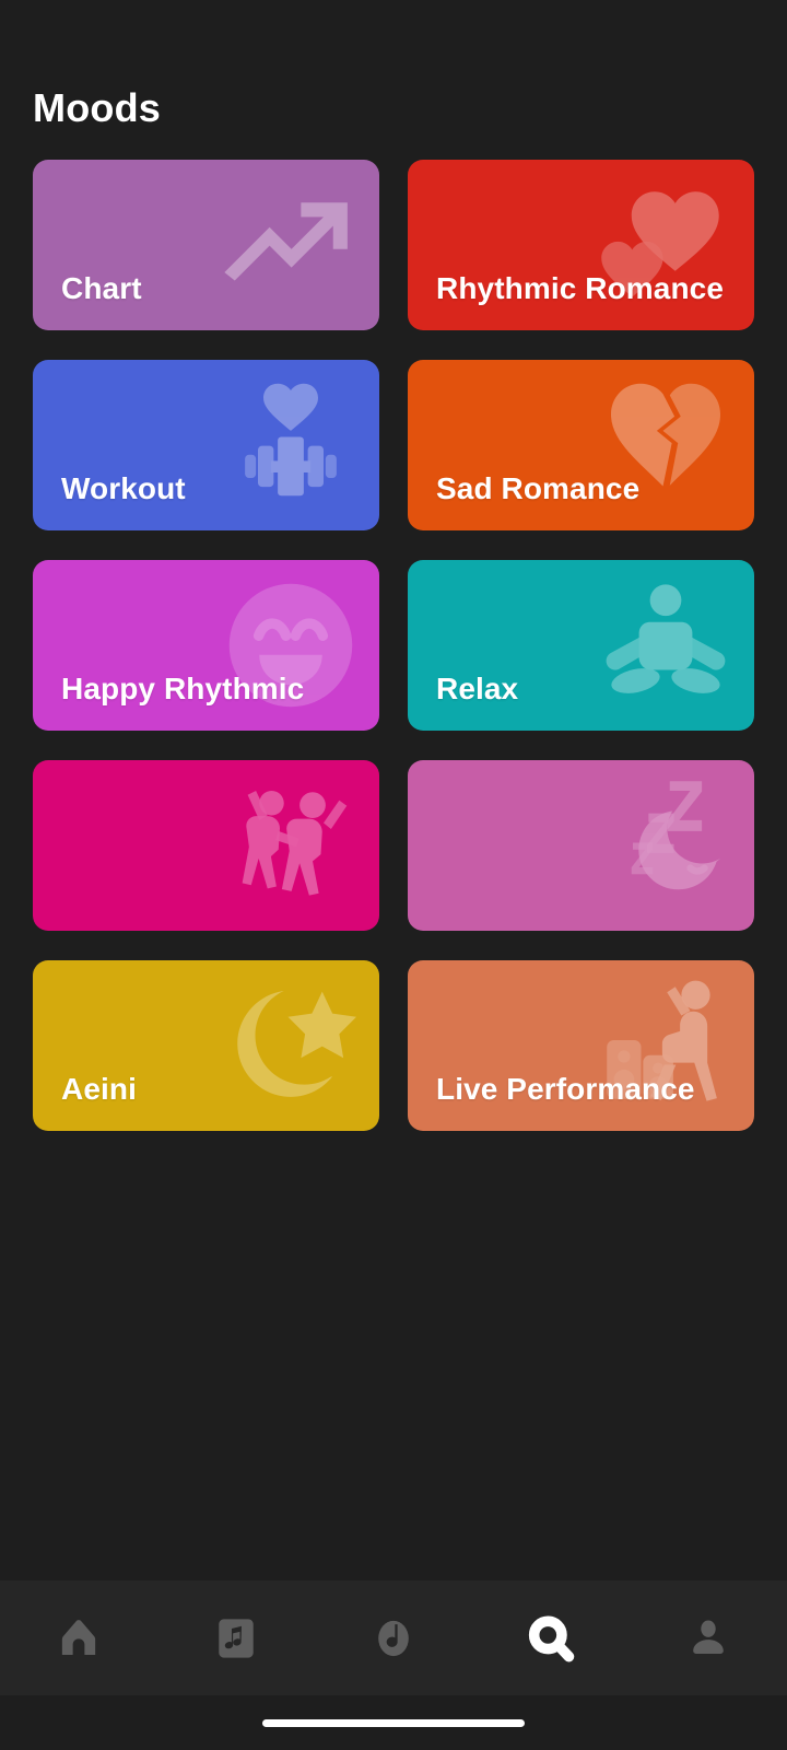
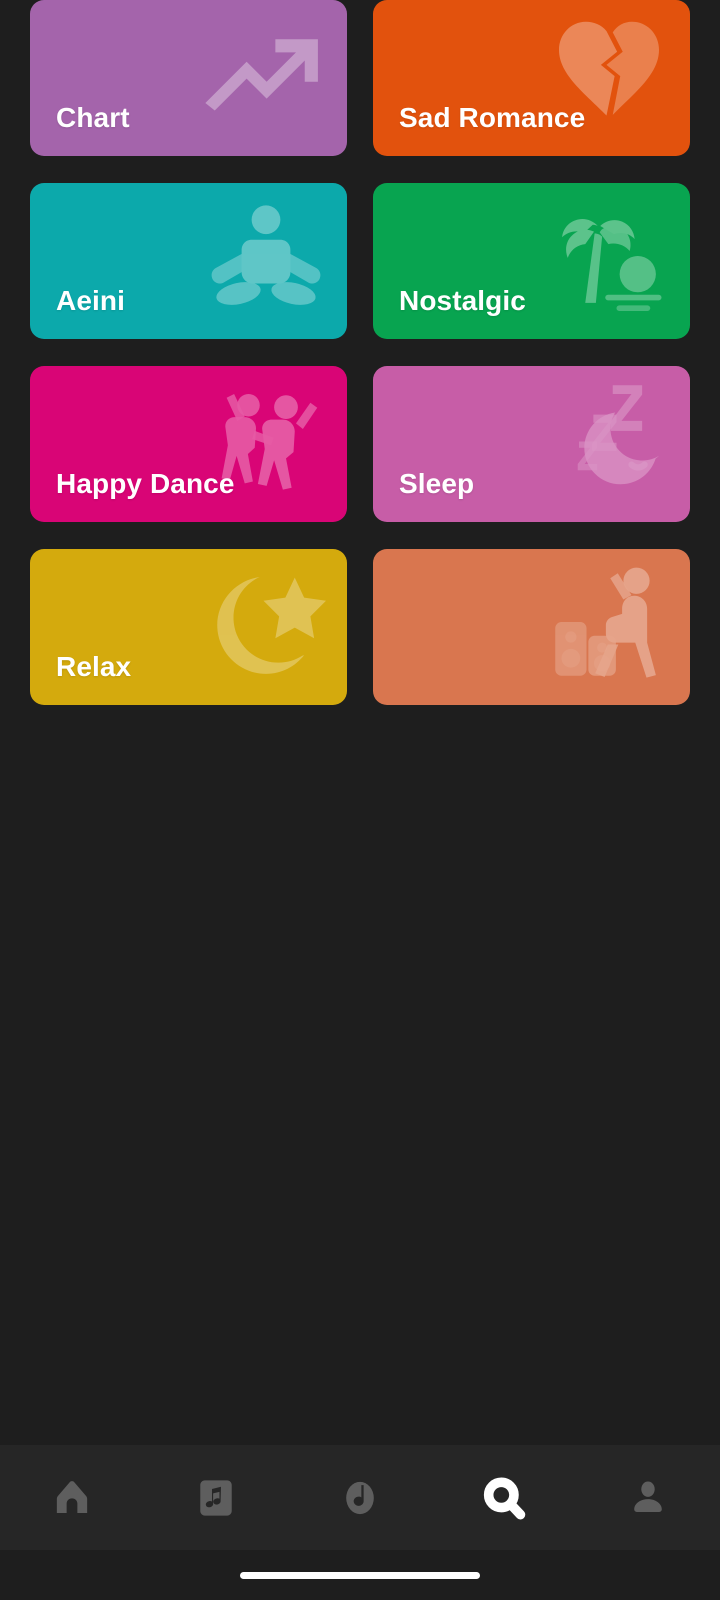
- Moods
  Chart
- Rhythmic Romance
- Workout
  Sad Romance
- Happy Rhythmic
- Relax
+ Aeini
+ Nostalgic
+ Happy Dance
+ Sleep
- Aeini
+ Relax
- Live Performance
